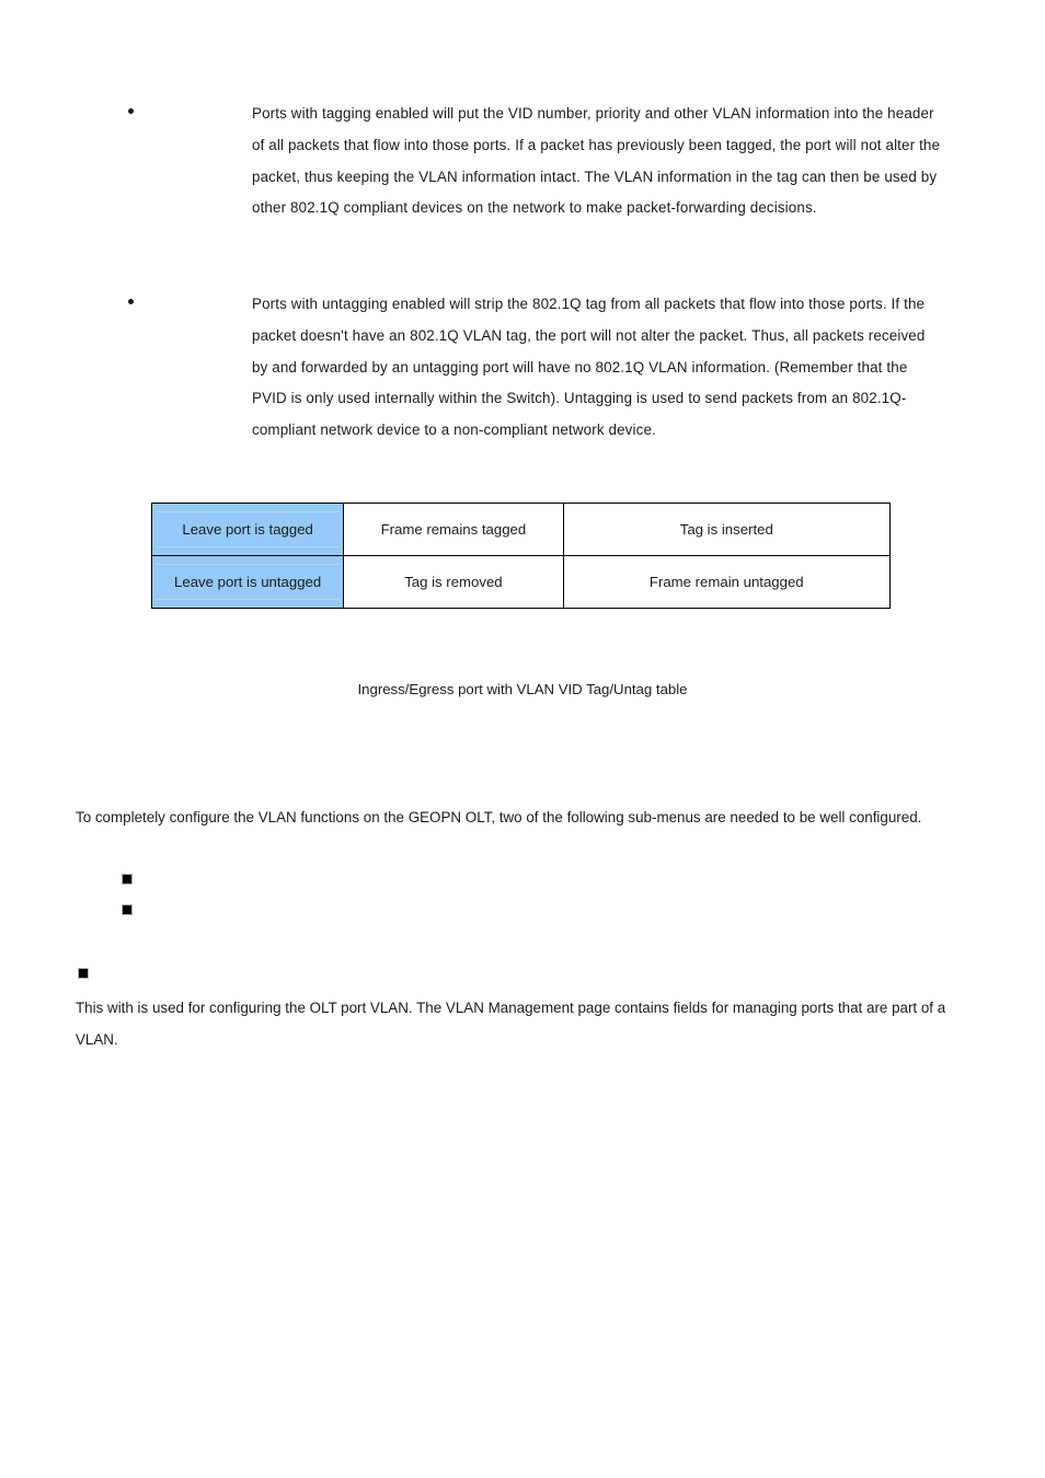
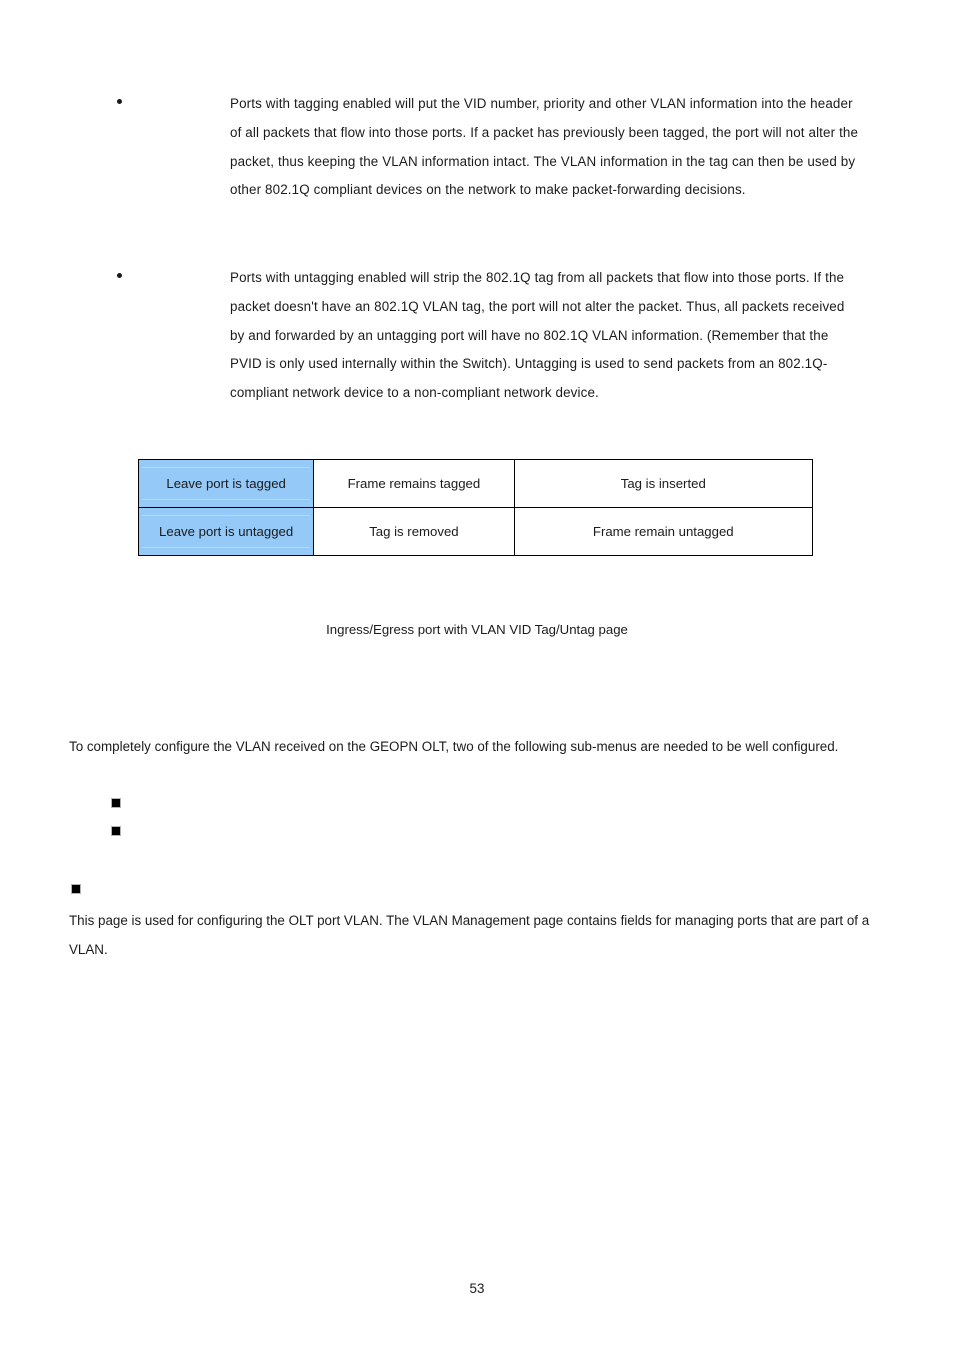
  Ports with tagging enabled will put the VID number, priority and other VLAN information into the header of all packets that flow into those ports. If a packet has previously been tagged, the port will not alter the packet, thus keeping the VLAN information intact. The VLAN information in the tag can then be used by other 802.1Q compliant devices on the network to make packet-forwarding decisions.
  Ports with untagging enabled will strip the 802.1Q tag from all packets that flow into those ports. If the packet doesn't have an 802.1Q VLAN tag, the port will not alter the packet. Thus, all packets received by and forwarded by an untagging port will have no 802.1Q VLAN information. (Remember that the PVID is only used internally within the Switch). Untagging is used to send packets from an 802.1Q-compliant network device to a non-compliant network device.
  Leave port is tagged	Frame remains tagged	Tag is inserted
  Leave port is untagged	Tag is removed	Frame remain untagged
- Ingress/Egress port with VLAN VID Tag/Untag table
+ Ingress/Egress port with VLAN VID Tag/Untag page
- To completely configure the VLAN functions on the GEOPN OLT, two of the following sub-menus are needed to be well configured.
+ To completely configure the VLAN received on the GEOPN OLT, two of the following sub-menus are needed to be well configured.
- This with is used for configuring the OLT port VLAN. The VLAN Management page contains fields for managing ports that are part of a VLAN.
+ This page is used for configuring the OLT port VLAN. The VLAN Management page contains fields for managing ports that are part of a VLAN.
+ 53
